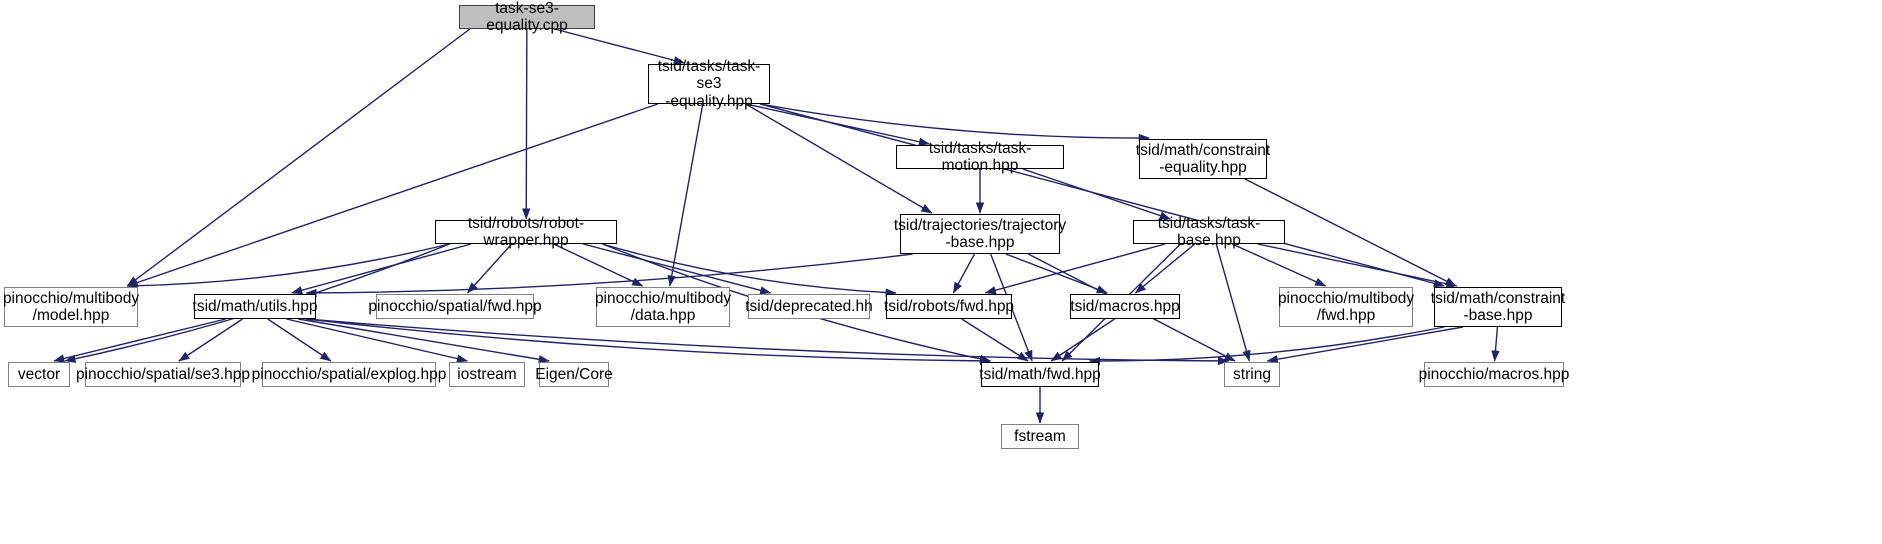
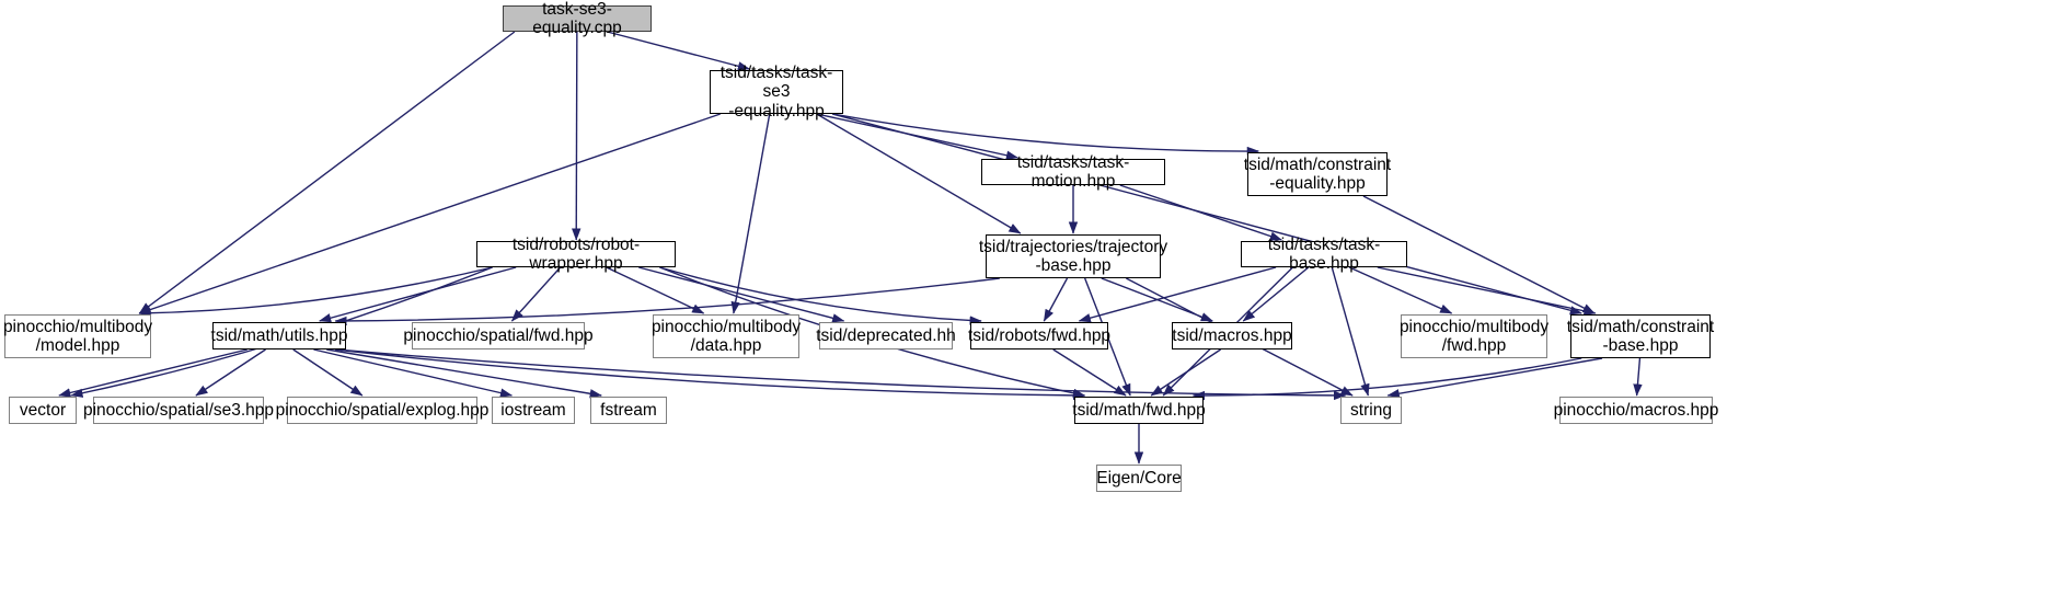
  task-se3-equality.cpp
  tsid/tasks/task-se3
  -equality.hpp
  tsid/tasks/task-motion.hpp
  tsid/math/constraint
  -equality.hpp
  tsid/robots/robot-wrapper.hpp
  tsid/trajectories/trajectory
  -base.hpp
  tsid/tasks/task-base.hpp
  pinocchio/multibody
  /model.hpp
  tsid/math/utils.hpp
  pinocchio/spatial/fwd.hpp
  pinocchio/multibody
  /data.hpp
  tsid/deprecated.hh
  tsid/robots/fwd.hpp
  tsid/macros.hpp
  pinocchio/multibody
  /fwd.hpp
  tsid/math/constraint
  -base.hpp
  vector
  pinocchio/spatial/se3.hpp
  pinocchio/spatial/explog.hpp
  iostream
- Eigen/Core
+ fstream
  tsid/math/fwd.hpp
  string
  pinocchio/macros.hpp
- fstream
+ Eigen/Core
